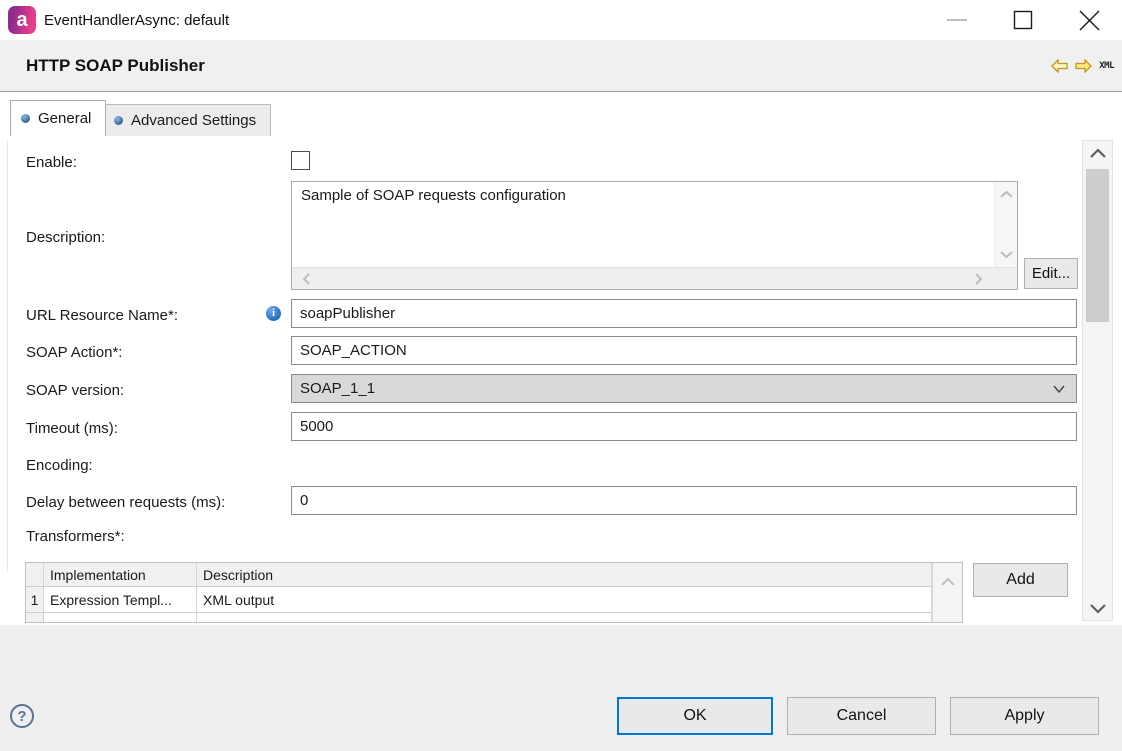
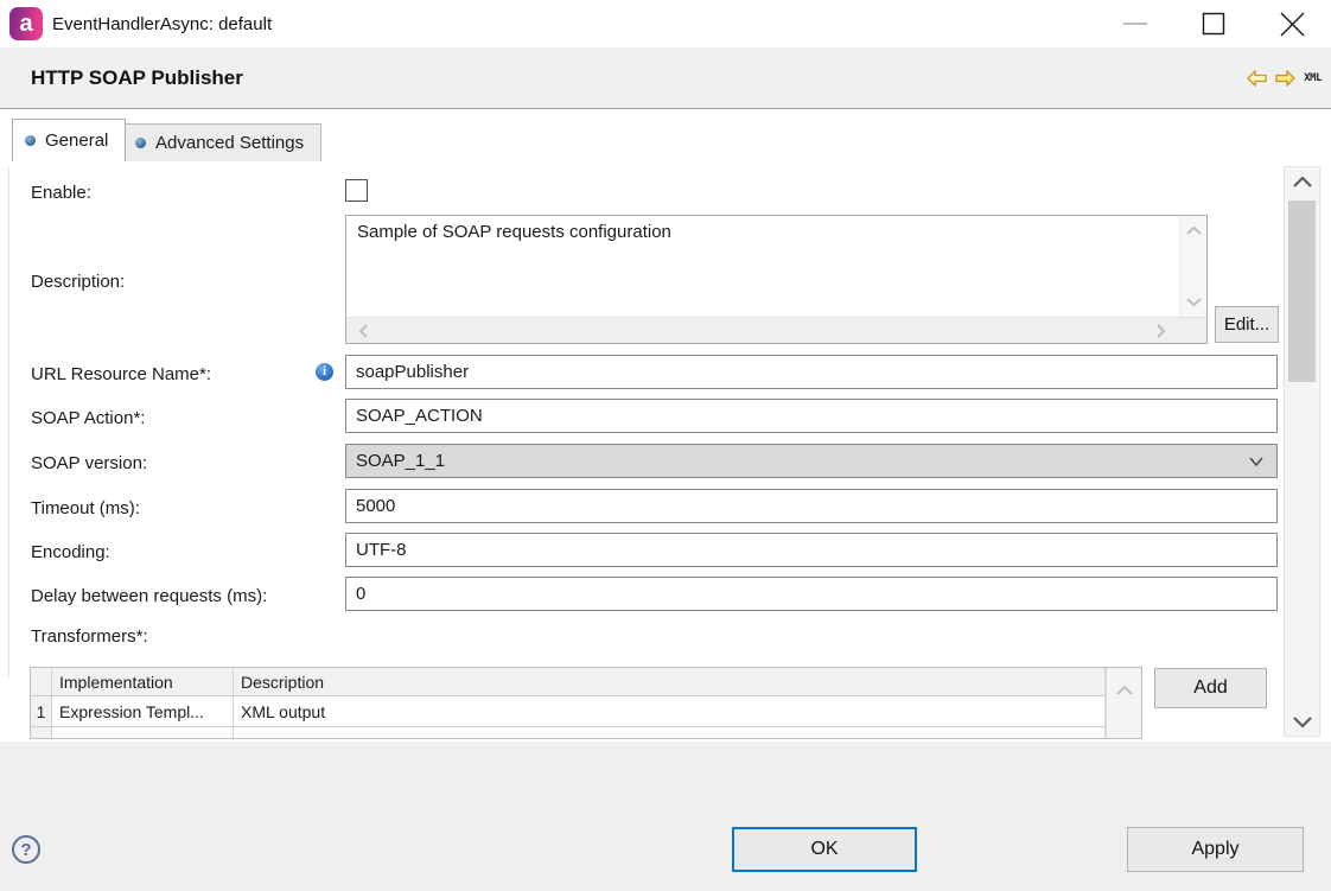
  a
  EventHandlerAsync: default
  HTTP SOAP Publisher
  XML
  General
  Advanced Settings
  Enable:
  Description:
  Sample of SOAP requests configuration
  Edit...
  URL Resource Name*:
  i
  soapPublisher
  SOAP Action*:
  SOAP_ACTION
  SOAP version:
  SOAP_1_1
  Timeout (ms):
  5000
  Encoding:
+ UTF-8
  Delay between requests (ms):
  0
  Transformers*:
  Implementation
  Description
  1
  Expression Templ...
  XML output
  Add
  ?
  OK
- Cancel
  Apply
